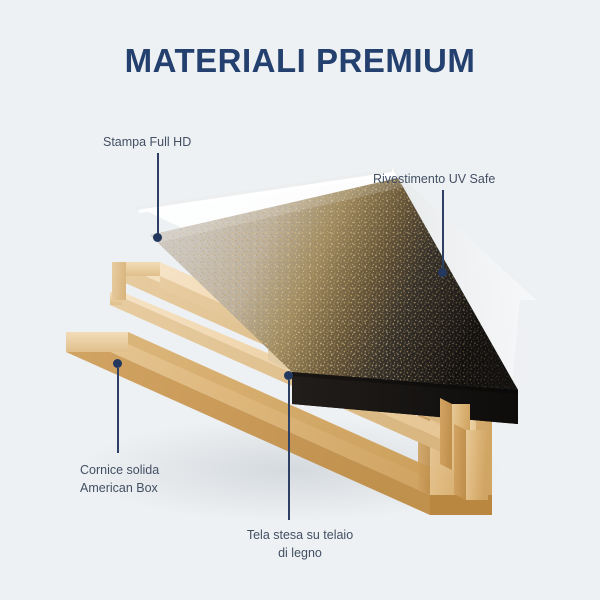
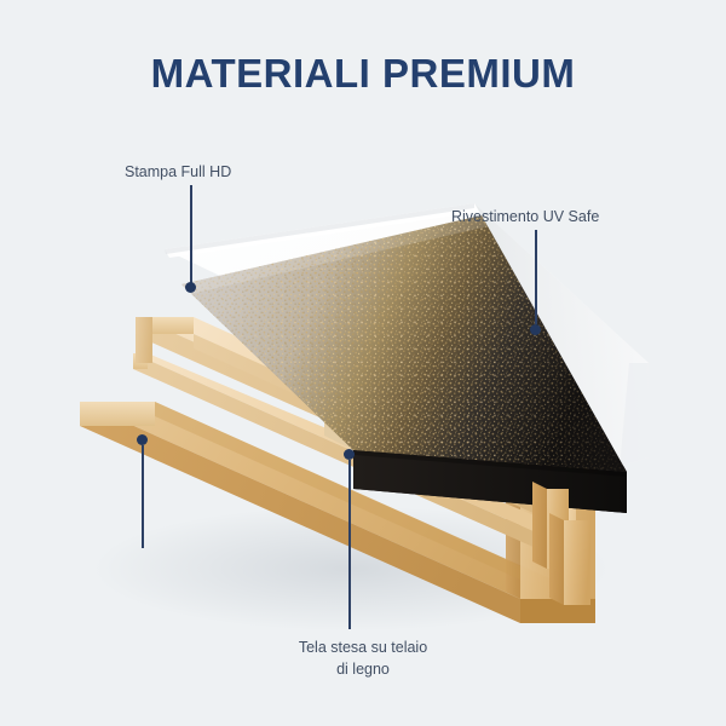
  MATERIALI PREMIUM
  Stampa Full HD
  Rivestimento UV Safe
- Cornice solida
- American Box
  Tela stesa su telaio
  di legno
